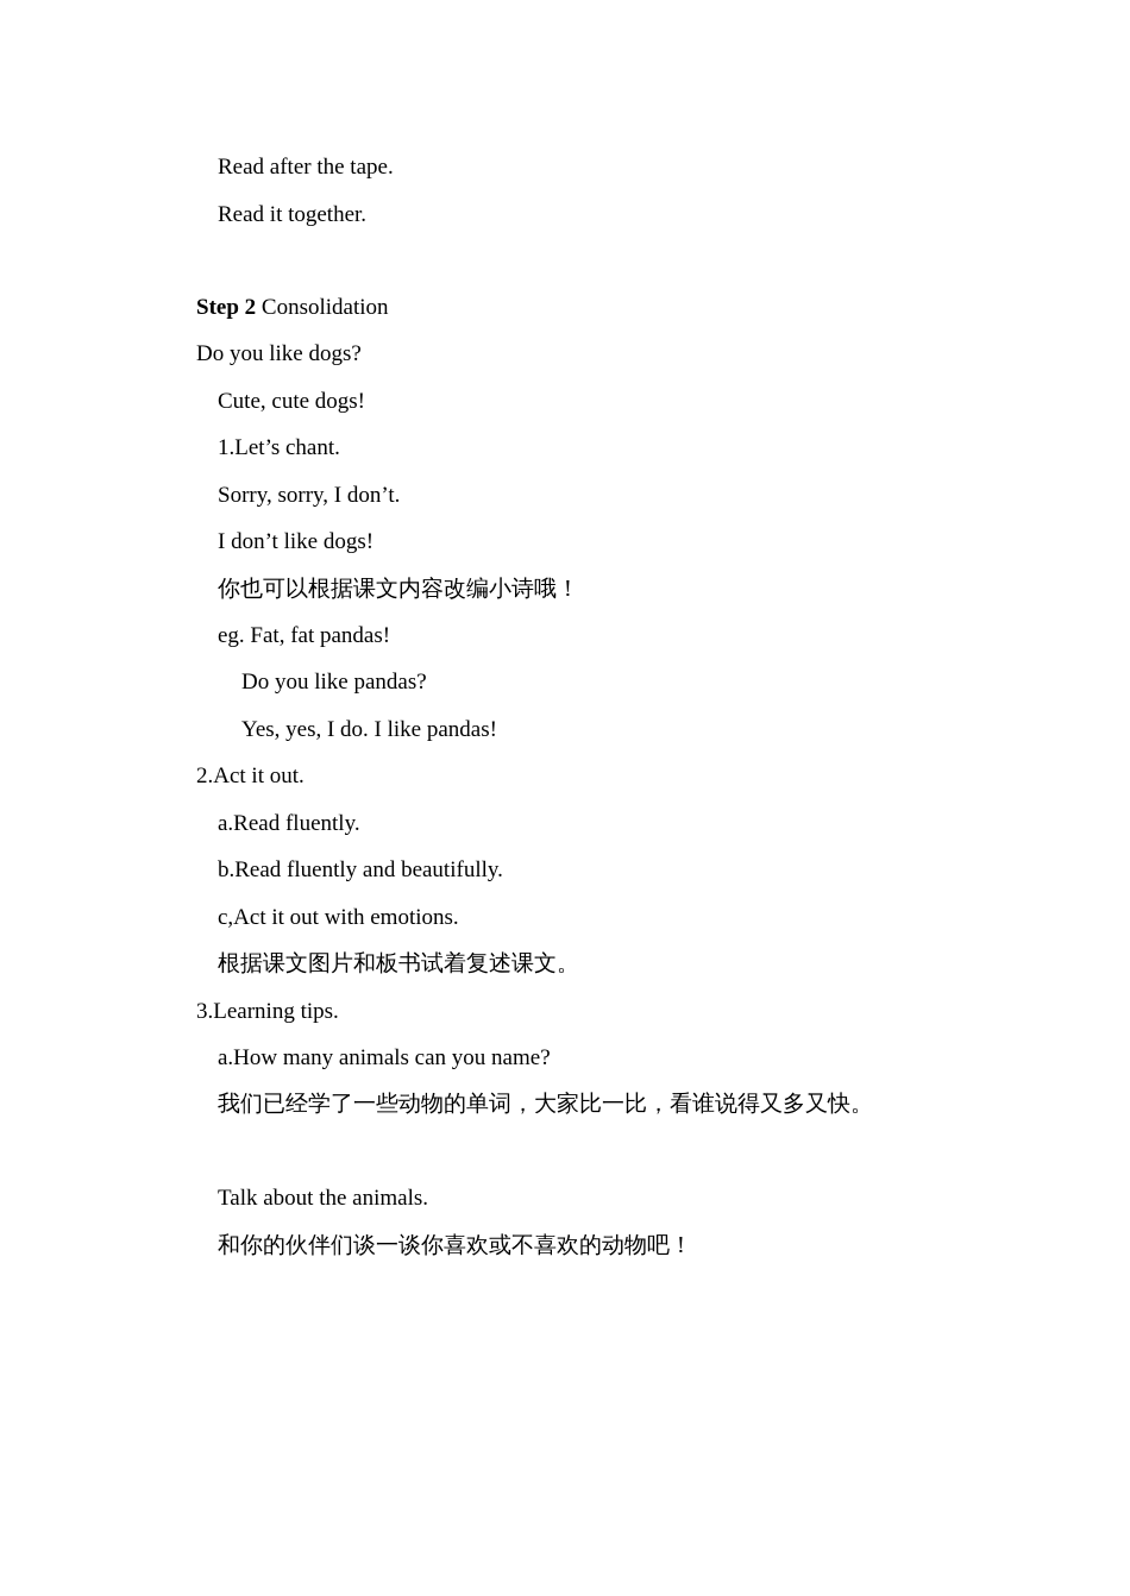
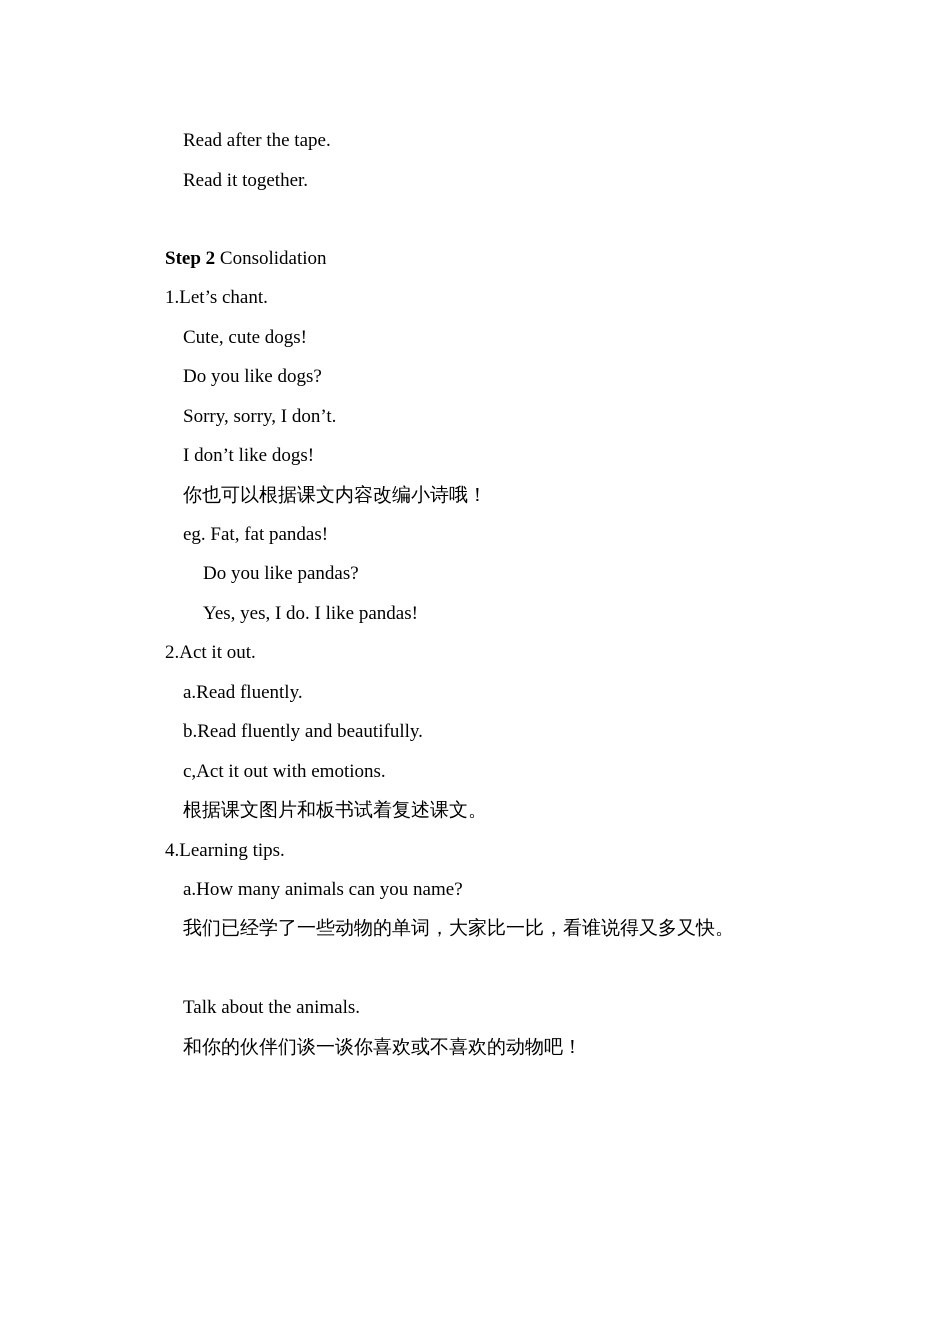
  Read after the tape.
  Read it together.
  Step 2 Consolidation
- Do you like dogs?
+ 1.Let’s chant.
  Cute, cute dogs!
- 1.Let’s chant.
+ Do you like dogs?
  Sorry, sorry, I don’t.
  I don’t like dogs!
  你也可以根据课文内容改编小诗哦！
  eg. Fat, fat pandas!
  Do you like pandas?
  Yes, yes, I do. I like pandas!
  2.Act it out.
  a.Read fluently.
  b.Read fluently and beautifully.
  c,Act it out with emotions.
  根据课文图片和板书试着复述课文。
- 3.Learning tips.
+ 4.Learning tips.
  a.How many animals can you name?
  我们已经学了一些动物的单词，大家比一比，看谁说得又多又快。
  Talk about the animals.
  和你的伙伴们谈一谈你喜欢或不喜欢的动物吧！
